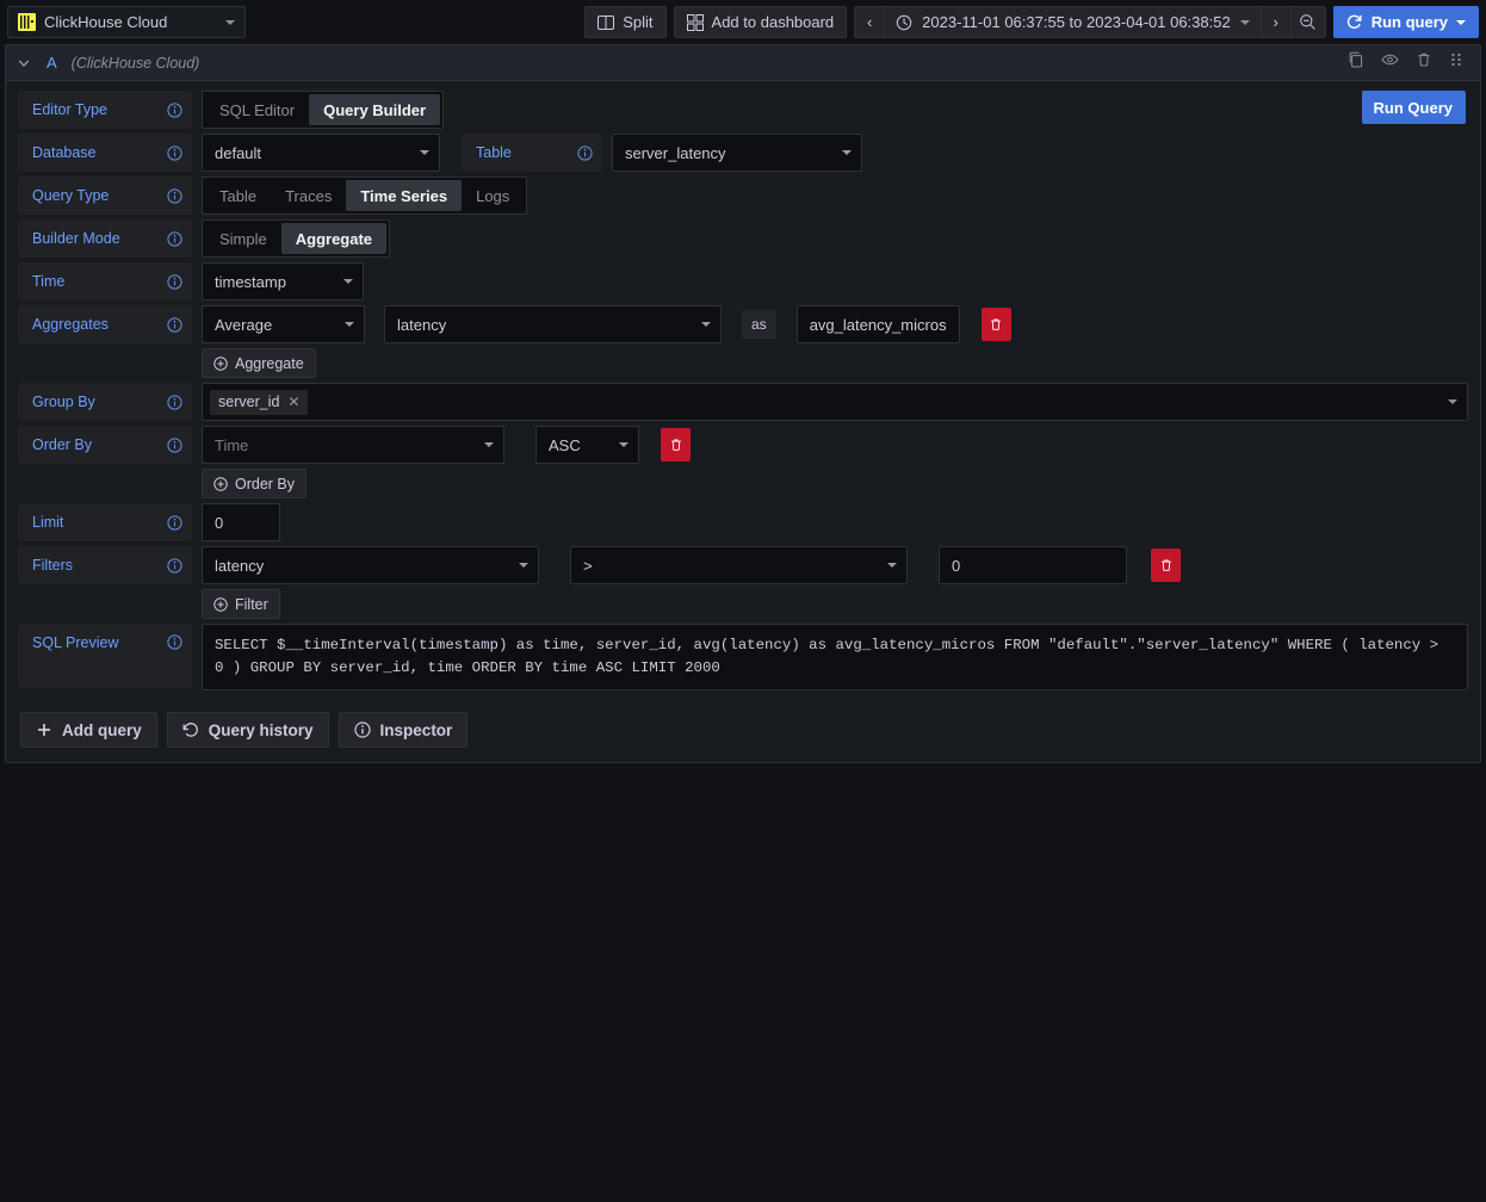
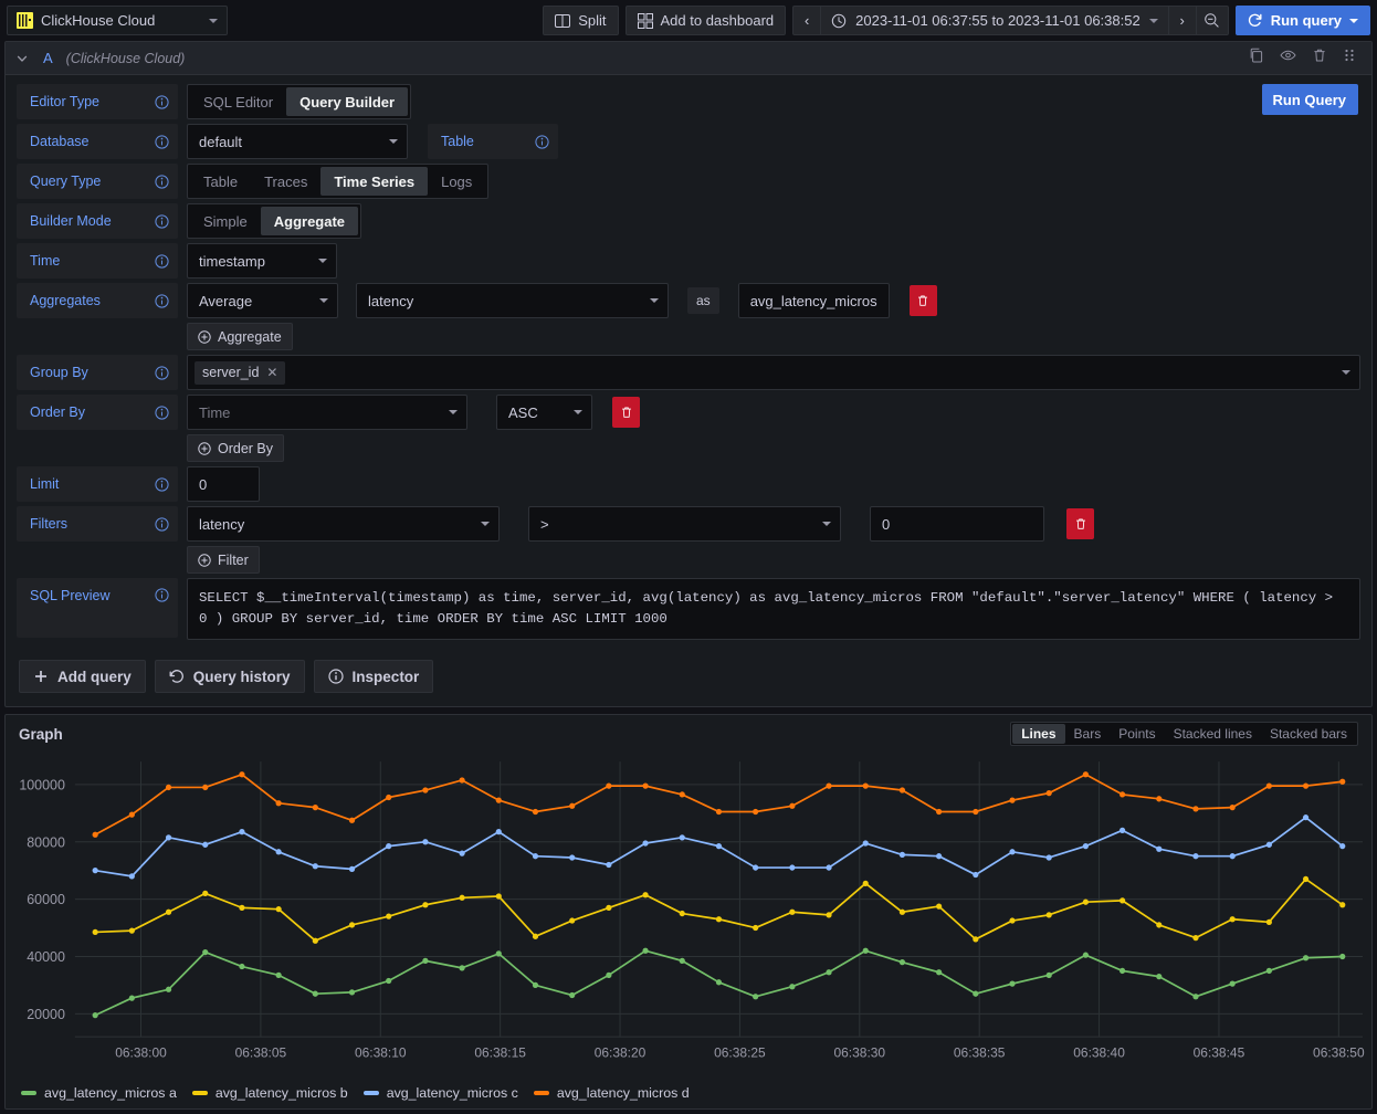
  ClickHouse Cloud
  Split
  Add to dashboard
  ‹
- 2023-11-01 06:37:55 to 2023-04-01 06:38:52
+ 2023-11-01 06:37:55 to 2023-11-01 06:38:52
  ›
  Run query
  A
  (ClickHouse Cloud)
  Editor Type
  SQL Editor
  Query Builder
  Run Query
  Database
  default
  Table
- server_latency
  Query Type
  Table
  Traces
  Time Series
  Logs
  Builder Mode
  Simple
  Aggregate
  Time
  timestamp
  Aggregates
  Average
  latency
  as
  avg_latency_micros
  Aggregate
  Group By
  server_id
  ✕
  Order By
  Time
  ASC
  Order By
  Limit
  0
  Filters
  latency
  >
  0
  Filter
  SQL Preview
- SELECT $__timeInterval(timestamp) as time, server_id, avg(latency) as avg_latency_micros FROM "default"."server_latency" WHERE ( latency > 0 ) GROUP BY server_id, time ORDER BY time ASC LIMIT 2000
+ SELECT $__timeInterval(timestamp) as time, server_id, avg(latency) as avg_latency_micros FROM "default"."server_latency" WHERE ( latency > 0 ) GROUP BY server_id, time ORDER BY time ASC LIMIT 1000
  Add query
  Query history
  Inspector
+ Graph
+ Lines
+ Bars
+ Points
+ Stacked lines
+ Stacked bars
+ 20000
+ 40000
+ 60000
+ 80000
+ 100000
+ 06:38:00
+ 06:38:05
+ 06:38:10
+ 06:38:15
+ 06:38:20
+ 06:38:25
+ 06:38:30
+ 06:38:35
+ 06:38:40
+ 06:38:45
+ 06:38:50
+ avg_latency_micros a
+ avg_latency_micros b
+ avg_latency_micros c
+ avg_latency_micros d
